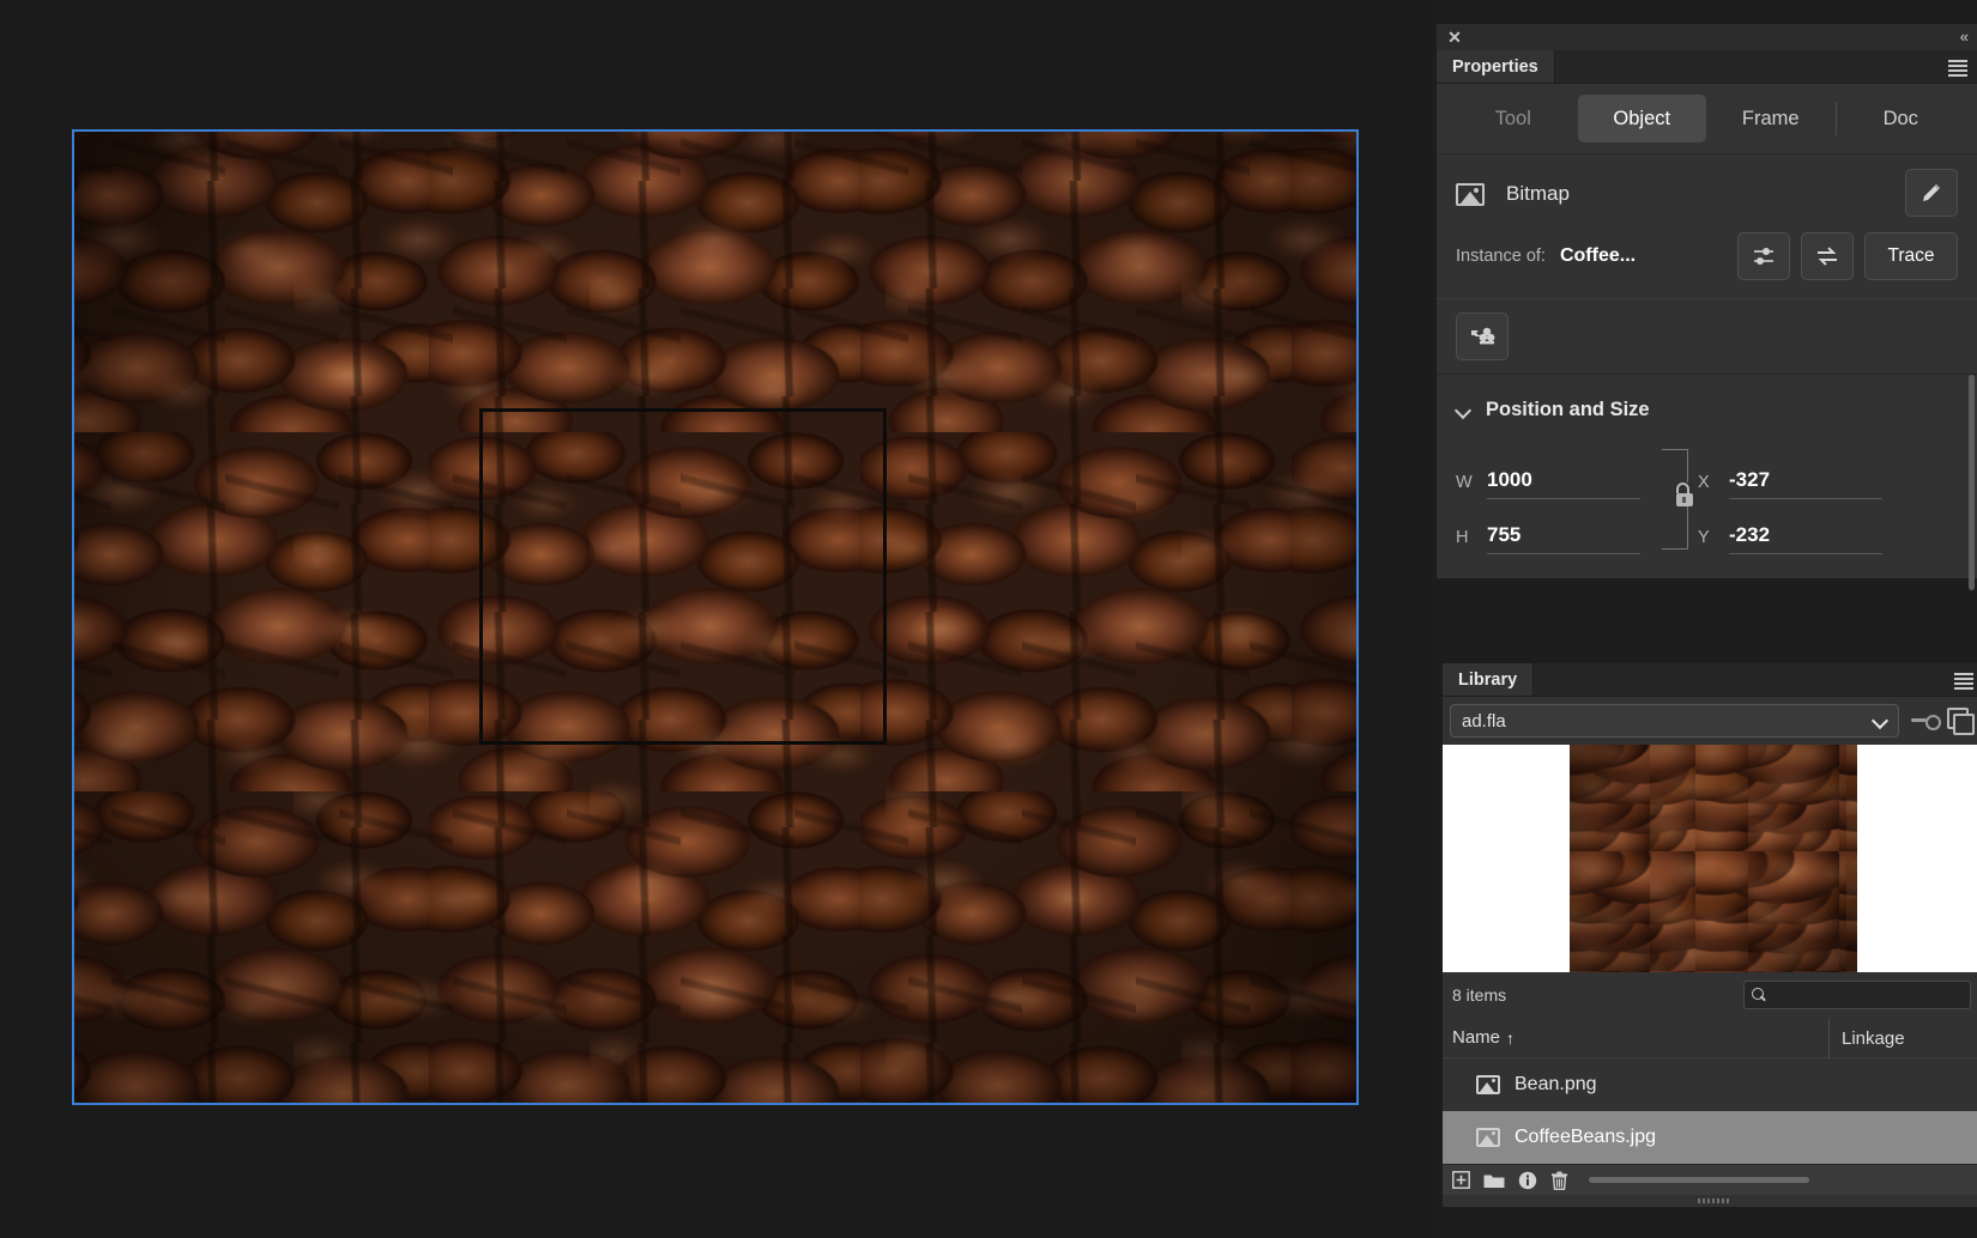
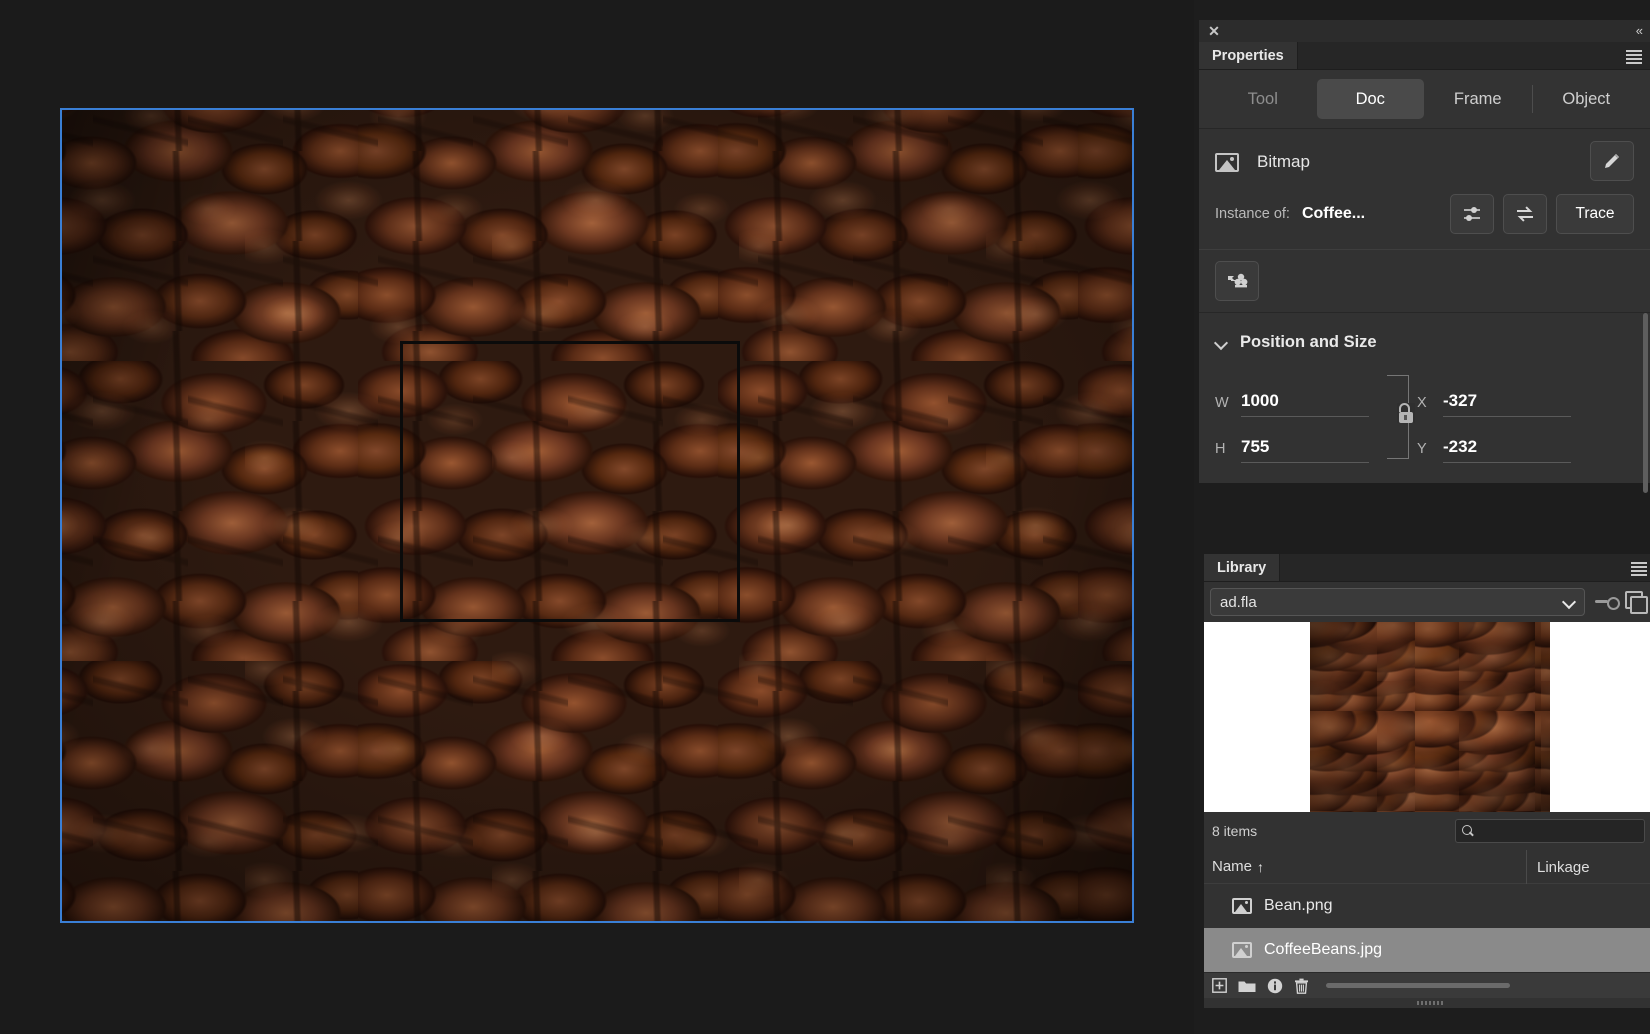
  ✕
  «
  Properties
  Tool
- Object
+ Doc
  Frame
- Doc
+ Object
  Bitmap
  Instance of:
  Coffee...
  Trace
  Position and Size
  W
  1000
  H
  755
  X
  -327
  Y
  -232
  Library
  ad.fla
  8 items
  Name
  ↑
  Linkage
  Bean.png
  CoffeeBeans.jpg
